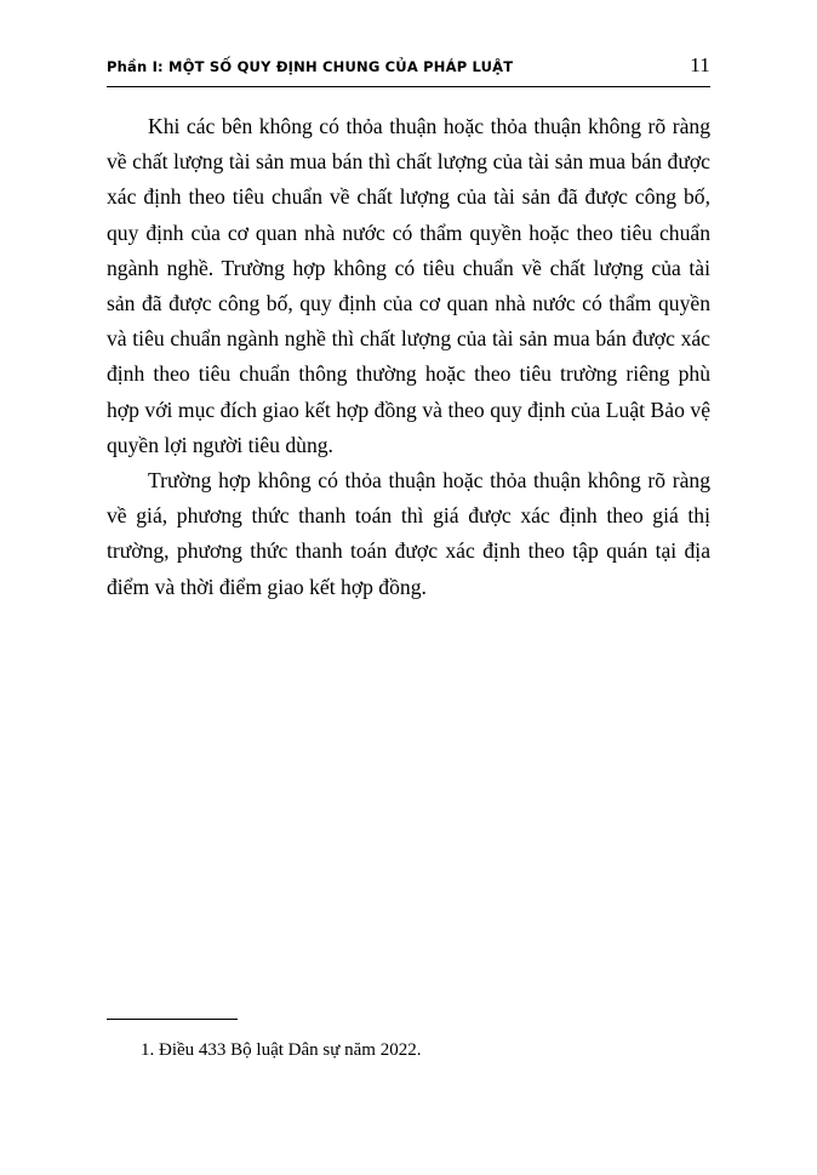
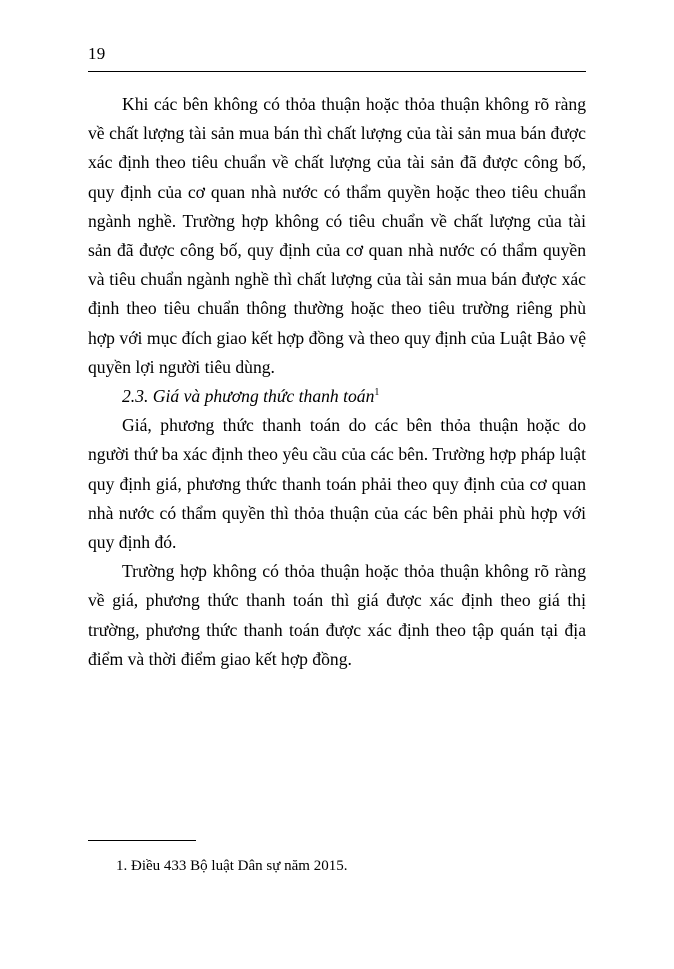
- Phần I: MỘT SỐ QUY ĐỊNH CHUNG CỦA PHÁP LUẬT
- 11
+ 19
  Khi các bên không có thỏa thuận hoặc thỏa thuận không rõ ràng về chất lượng tài sản mua bán thì chất lượng của tài sản mua bán được xác định theo tiêu chuẩn về chất lượng của tài sản đã được công bố, quy định của cơ quan nhà nước có thẩm quyền hoặc theo tiêu chuẩn ngành nghề. Trường hợp không có tiêu chuẩn về chất lượng của tài sản đã được công bố, quy định của cơ quan nhà nước có thẩm quyền và tiêu chuẩn ngành nghề thì chất lượng của tài sản mua bán được xác định theo tiêu chuẩn thông thường hoặc theo tiêu trường riêng phù hợp với mục đích giao kết hợp đồng và theo quy định của Luật Bảo vệ quyền lợi người tiêu dùng.
+ 2.3. Giá và phương thức thanh toán1
+ Giá, phương thức thanh toán do các bên thỏa thuận hoặc do người thứ ba xác định theo yêu cầu của các bên. Trường hợp pháp luật quy định giá, phương thức thanh toán phải theo quy định của cơ quan nhà nước có thẩm quyền thì thỏa thuận của các bên phải phù hợp với quy định đó.
  Trường hợp không có thỏa thuận hoặc thỏa thuận không rõ ràng về giá, phương thức thanh toán thì giá được xác định theo giá thị trường, phương thức thanh toán được xác định theo tập quán tại địa điểm và thời điểm giao kết hợp đồng.
- 1. Điều 433 Bộ luật Dân sự năm 2022.
+ 1. Điều 433 Bộ luật Dân sự năm 2015.
